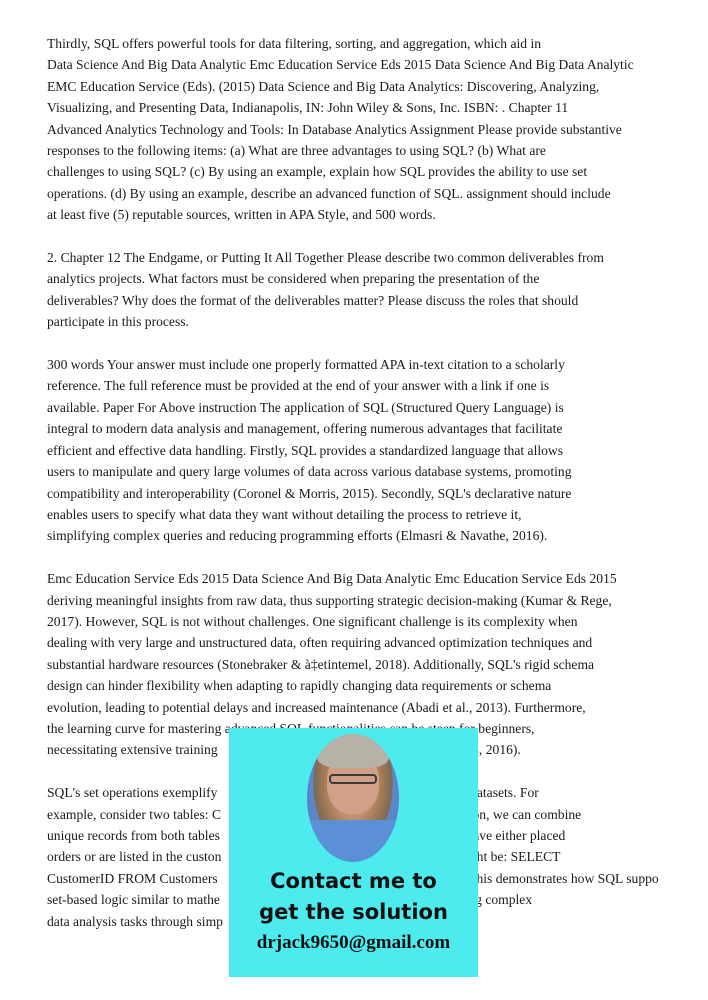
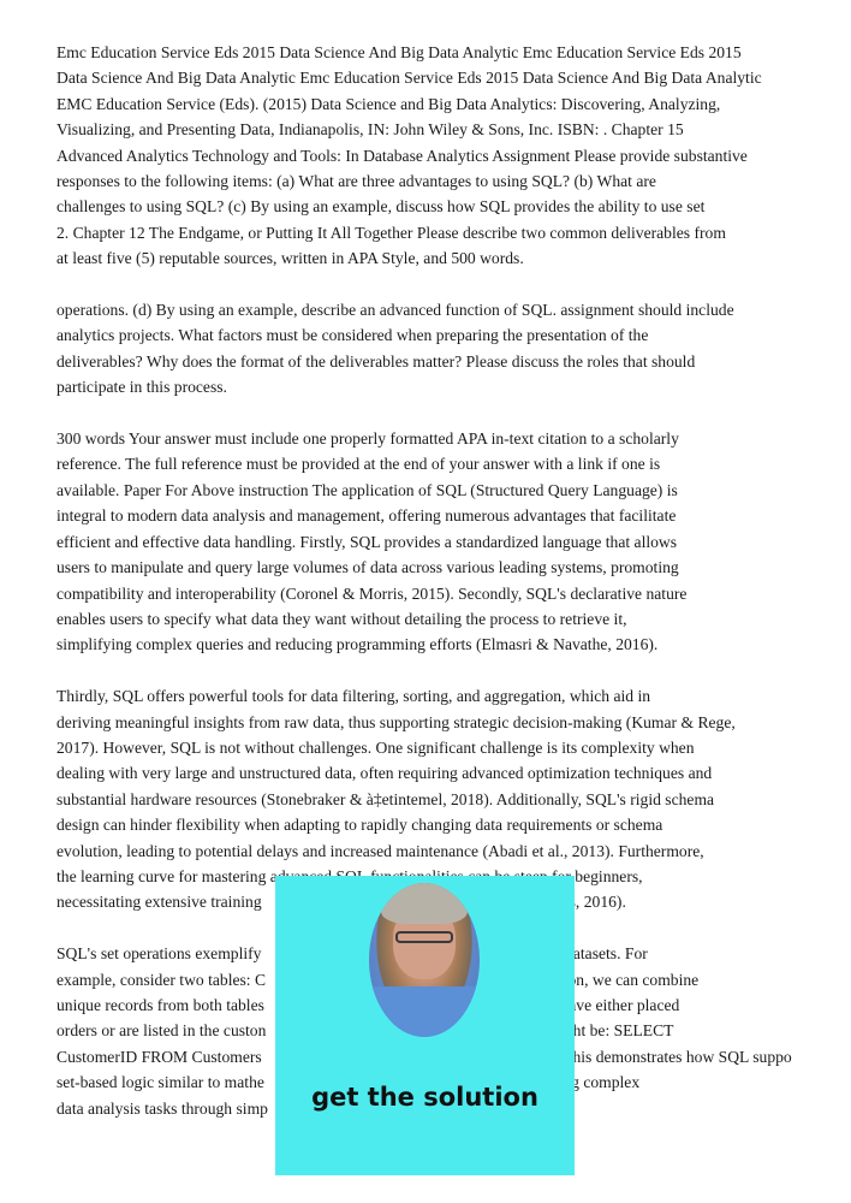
- Thirdly, SQL offers powerful tools for data filtering, sorting, and aggregation, which aid in
+ Emc Education Service Eds 2015 Data Science And Big Data Analytic Emc Education Service Eds 2015
  Data Science And Big Data Analytic Emc Education Service Eds 2015 Data Science And Big Data Analytic
  EMC Education Service (Eds). (2015) Data Science and Big Data Analytics: Discovering, Analyzing,
- Visualizing, and Presenting Data, Indianapolis, IN: John Wiley & Sons, Inc. ISBN: . Chapter 11
+ Visualizing, and Presenting Data, Indianapolis, IN: John Wiley & Sons, Inc. ISBN: . Chapter 15
  Advanced Analytics Technology and Tools: In Database Analytics Assignment Please provide substantive
  responses to the following items: (a) What are three advantages to using SQL? (b) What are
- challenges to using SQL? (c) By using an example, explain how SQL provides the ability to use set
+ challenges to using SQL? (c) By using an example, discuss how SQL provides the ability to use set
- operations. (d) By using an example, describe an advanced function of SQL. assignment should include
+ 2. Chapter 12 The Endgame, or Putting It All Together Please describe two common deliverables from
  at least five (5) reputable sources, written in APA Style, and 500 words.
- 2. Chapter 12 The Endgame, or Putting It All Together Please describe two common deliverables from
+ operations. (d) By using an example, describe an advanced function of SQL. assignment should include
  analytics projects. What factors must be considered when preparing the presentation of the
  deliverables? Why does the format of the deliverables matter? Please discuss the roles that should
  participate in this process.
  300 words Your answer must include one properly formatted APA in-text citation to a scholarly
  reference. The full reference must be provided at the end of your answer with a link if one is
  available. Paper For Above instruction The application of SQL (Structured Query Language) is
  integral to modern data analysis and management, offering numerous advantages that facilitate
  efficient and effective data handling. Firstly, SQL provides a standardized language that allows
- users to manipulate and query large volumes of data across various database systems, promoting
+ users to manipulate and query large volumes of data across various leading systems, promoting
  compatibility and interoperability (Coronel & Morris, 2015). Secondly, SQL's declarative nature
  enables users to specify what data they want without detailing the process to retrieve it,
  simplifying complex queries and reducing programming efforts (Elmasri & Navathe, 2016).
- Emc Education Service Eds 2015 Data Science And Big Data Analytic Emc Education Service Eds 2015
+ Thirdly, SQL offers powerful tools for data filtering, sorting, and aggregation, which aid in
  deriving meaningful insights from raw data, thus supporting strategic decision-making (Kumar & Rege,
  2017). However, SQL is not without challenges. One significant challenge is its complexity when
  dealing with very large and unstructured data, often requiring advanced optimization techniques and
  substantial hardware resources (Stonebraker & à‡etintemel, 2018). Additionally, SQL's rigid schema
  design can hinder flexibility when adapting to rapidly changing data requirements or schema
  evolution, leading to potential delays and increased maintenance (Abadi et al., 2013). Furthermore,
  necessitating extensive training, 2016).
  SQL's set operations exemplifyatasets. For
  example, consider two tables: Cn, we can combine
  unique records from both tablesve either placed
  orders or are listed in the custonht be: SELECT
  CustomerID FROM Customershis demonstrates how SQL suppo
  set-based logic similar to matheg complex
  data analysis tasks through simp
- Contact me to
  get the solution
- drjack9650@gmail.com
